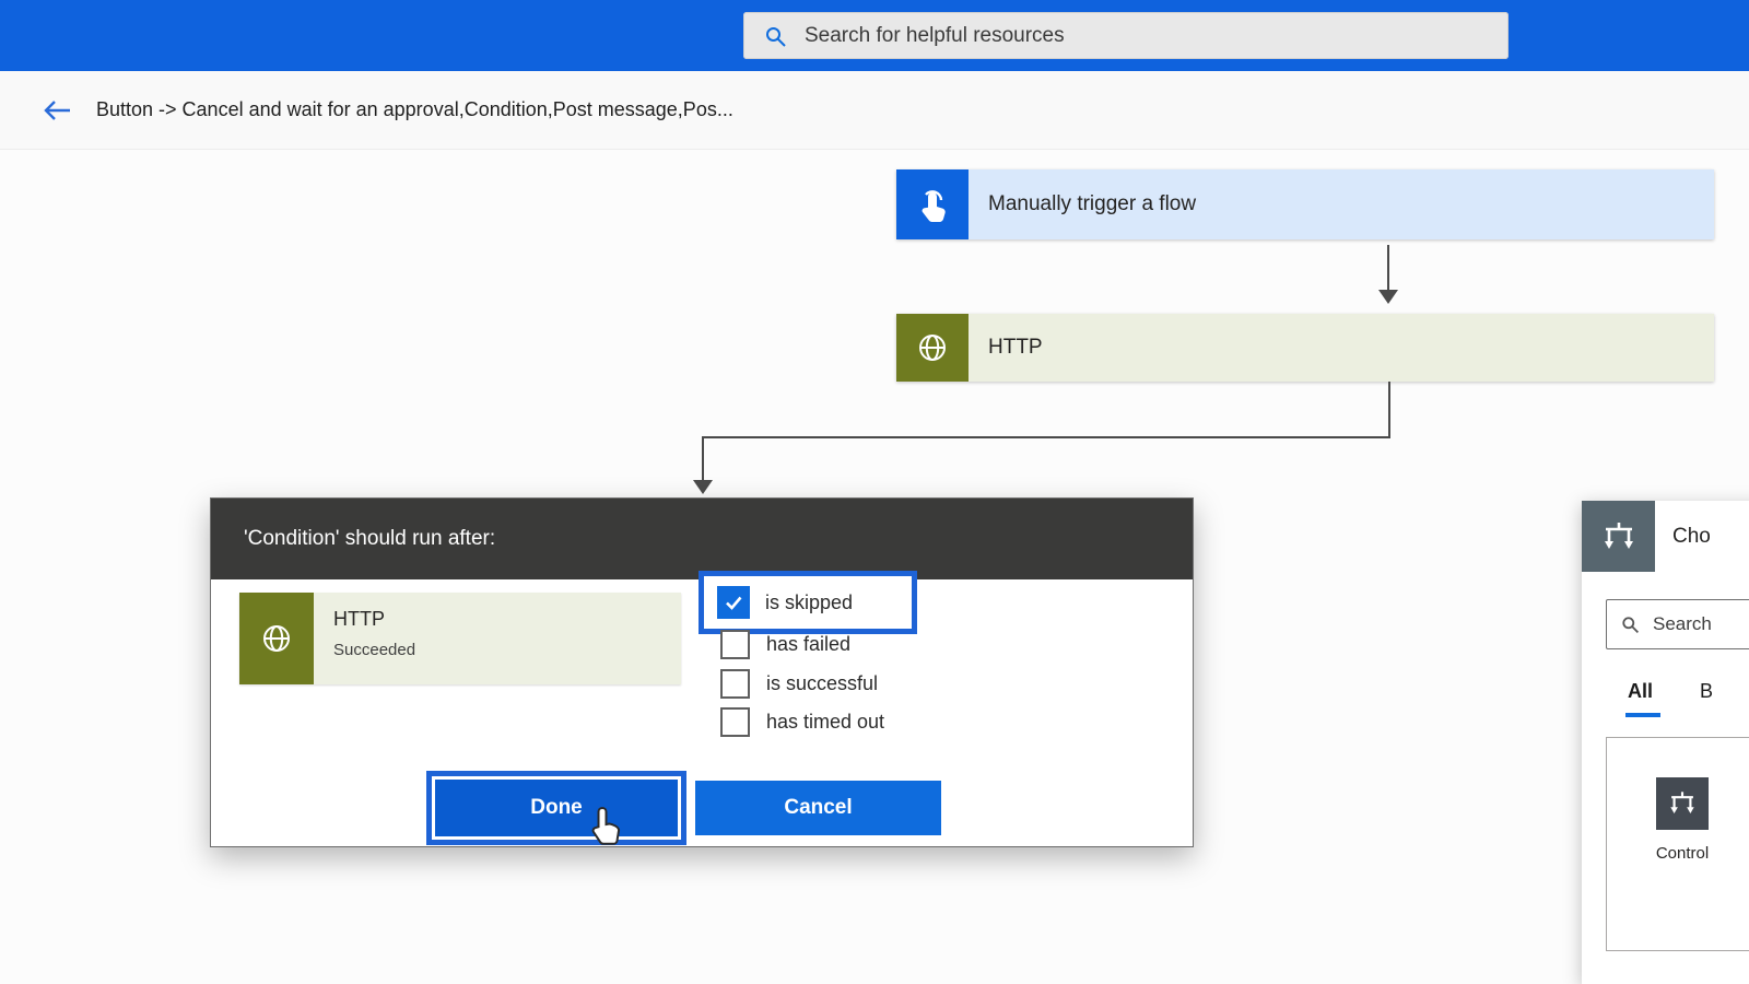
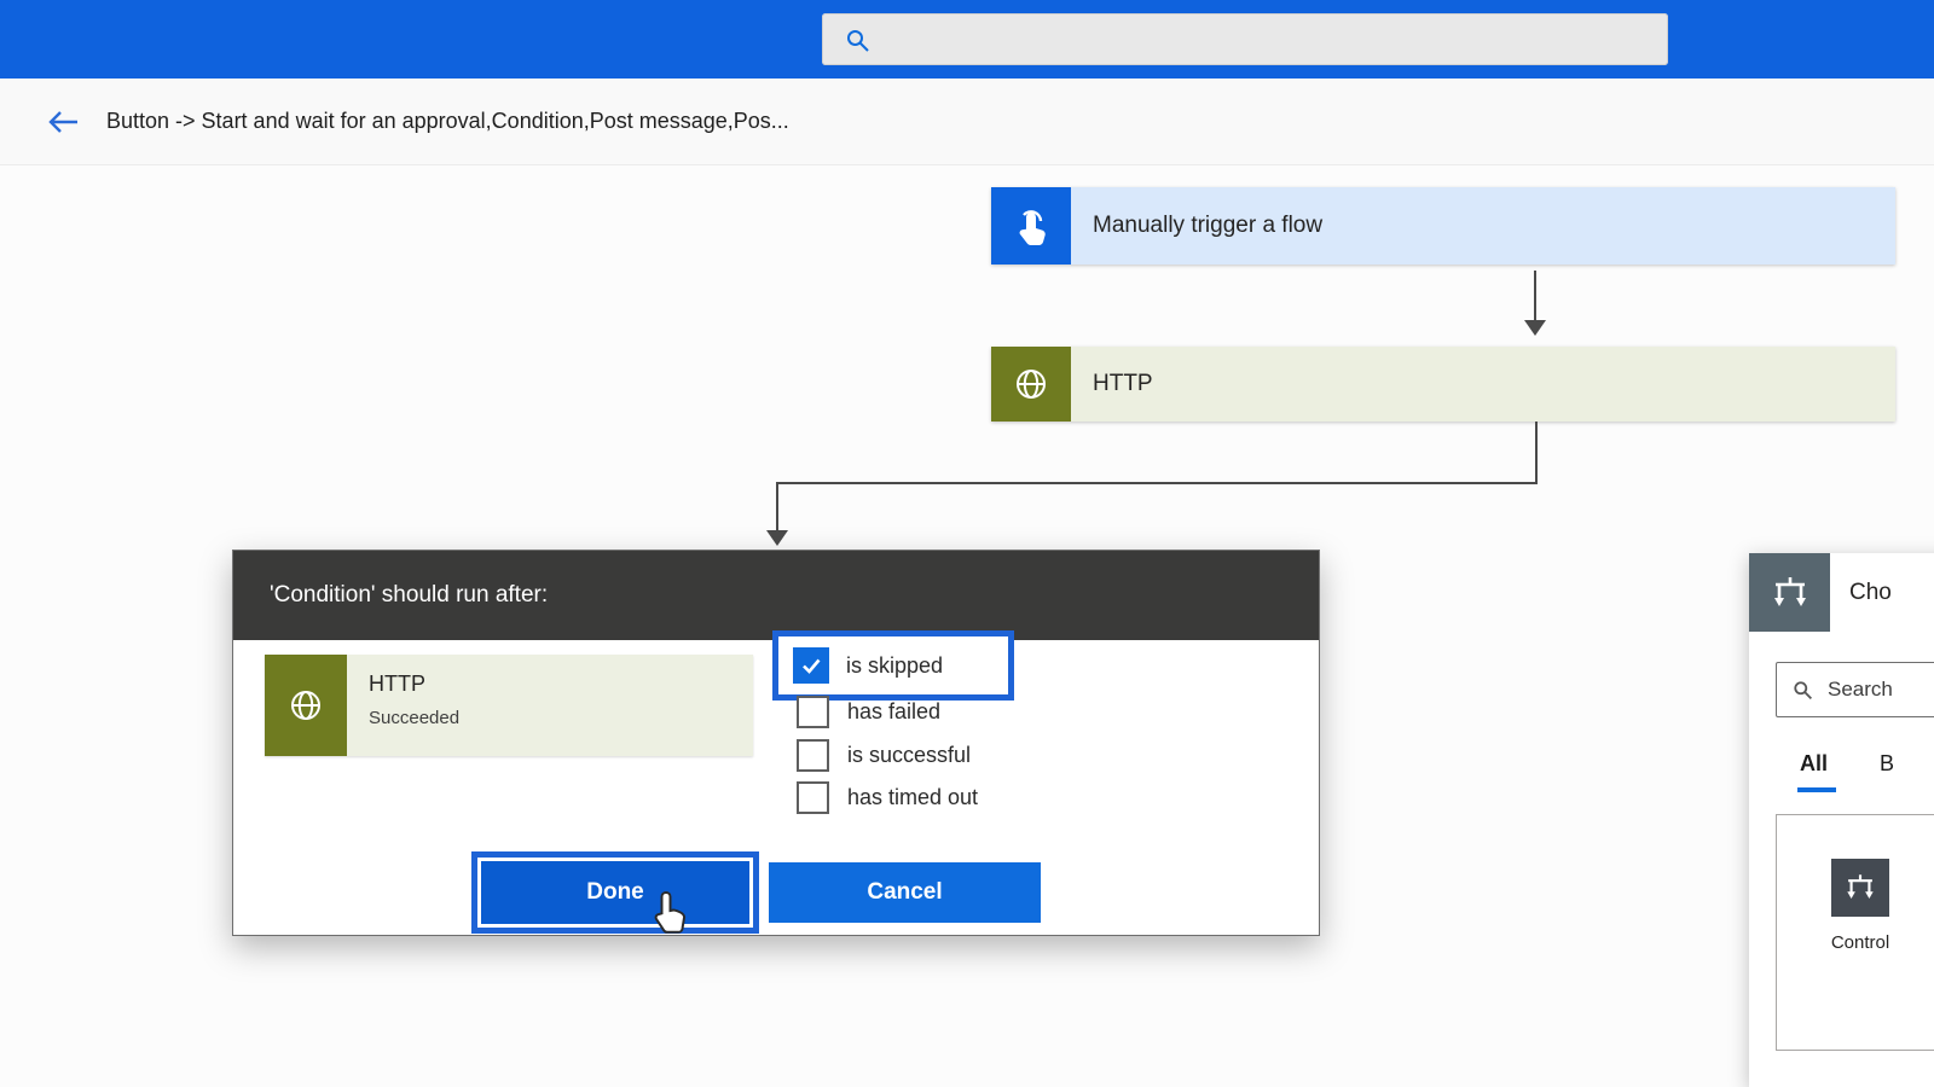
- Search for helpful resources
- Button -> Cancel and wait for an approval,Condition,Post message,Pos...
+ Button -> Start and wait for an approval,Condition,Post message,Pos...
  Manually trigger a flow
  HTTP
  'Condition' should run after:
  HTTP
  Succeeded
  is skipped
  has failed
  is successful
  has timed out
  Done
  Cancel
  Cho
  Search
  All
  B
  Control
